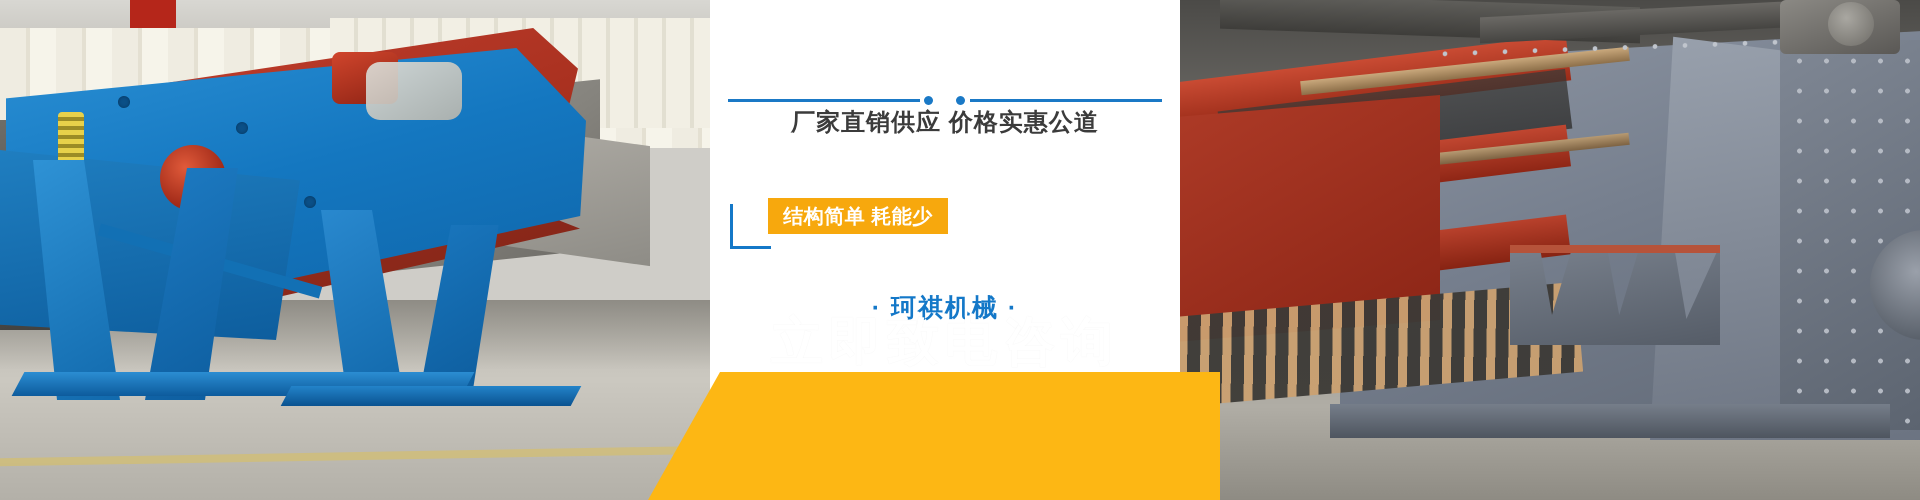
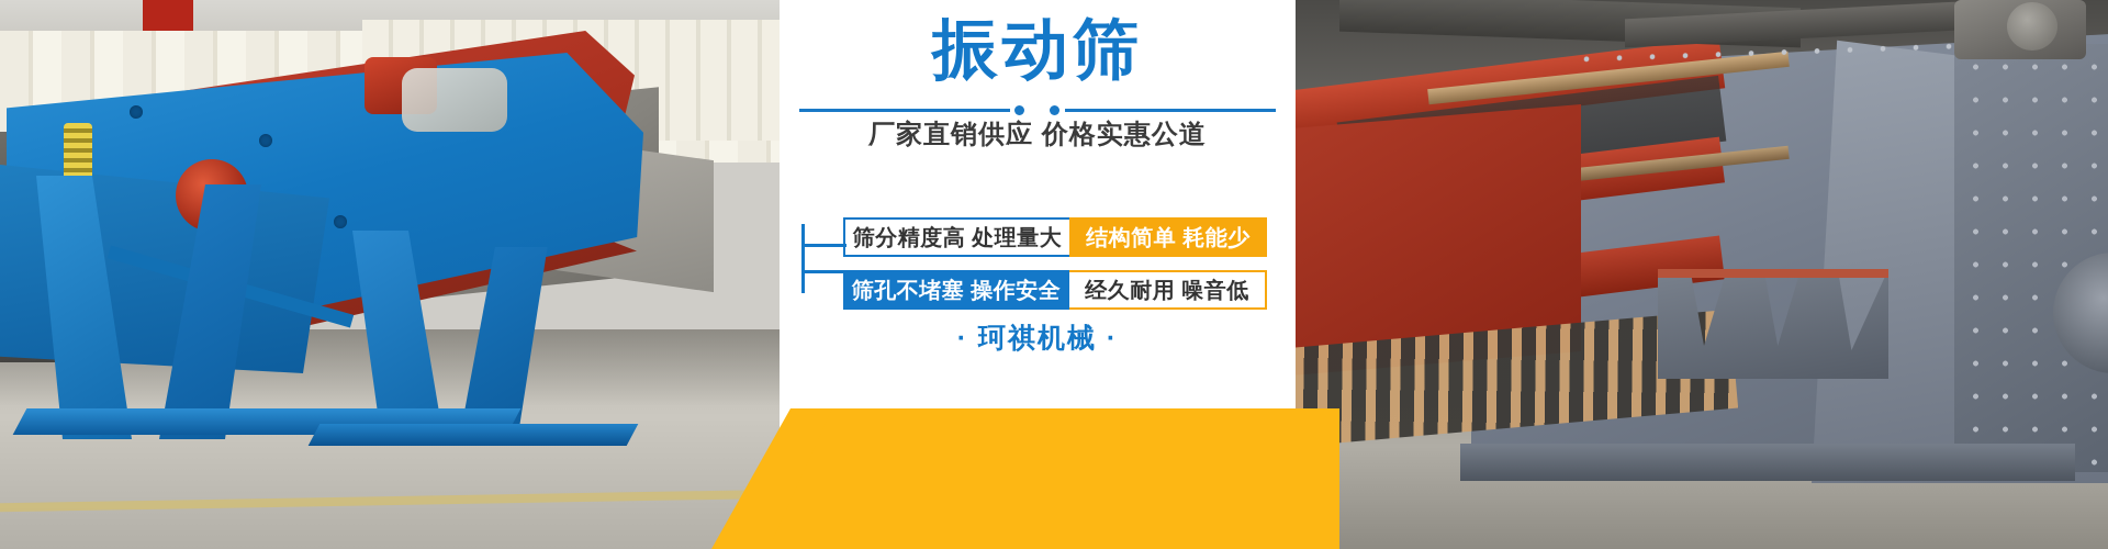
+ 振动筛
  厂家直销供应 价格实惠公道
+ 筛分精度高 处理量大
  结构简单 耗能少
+ 筛孔不堵塞 操作安全
+ 经久耐用 噪音低
  · 珂祺机械 ·
- 立即致电咨询
